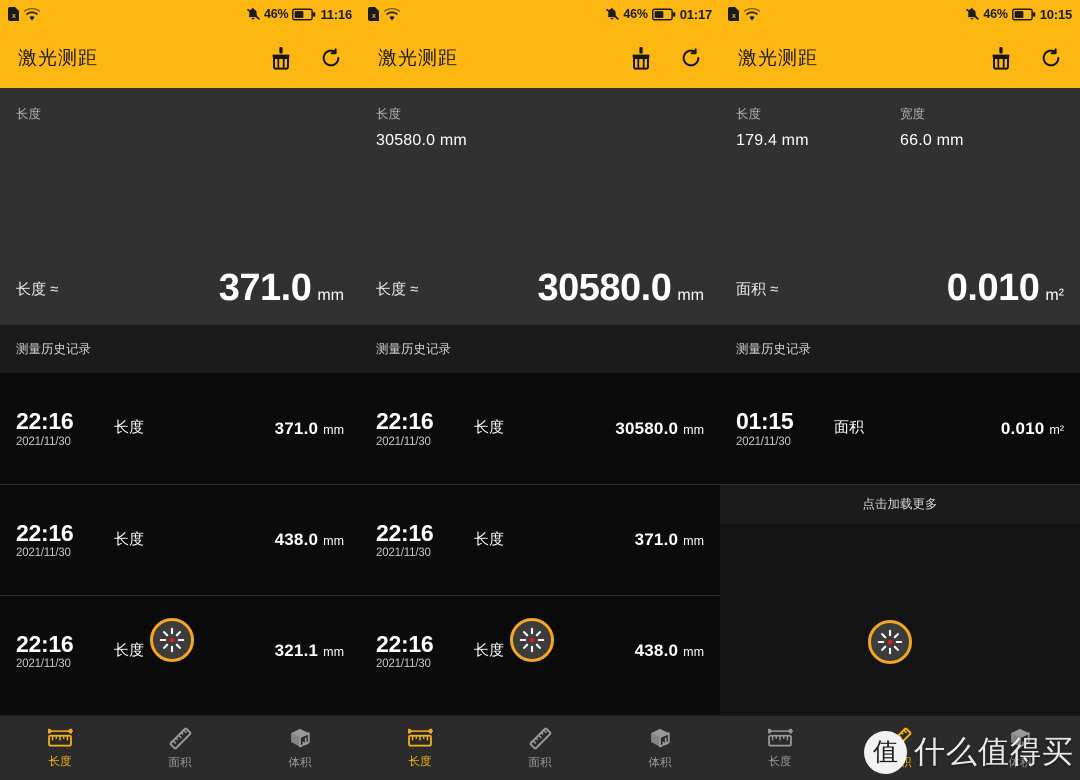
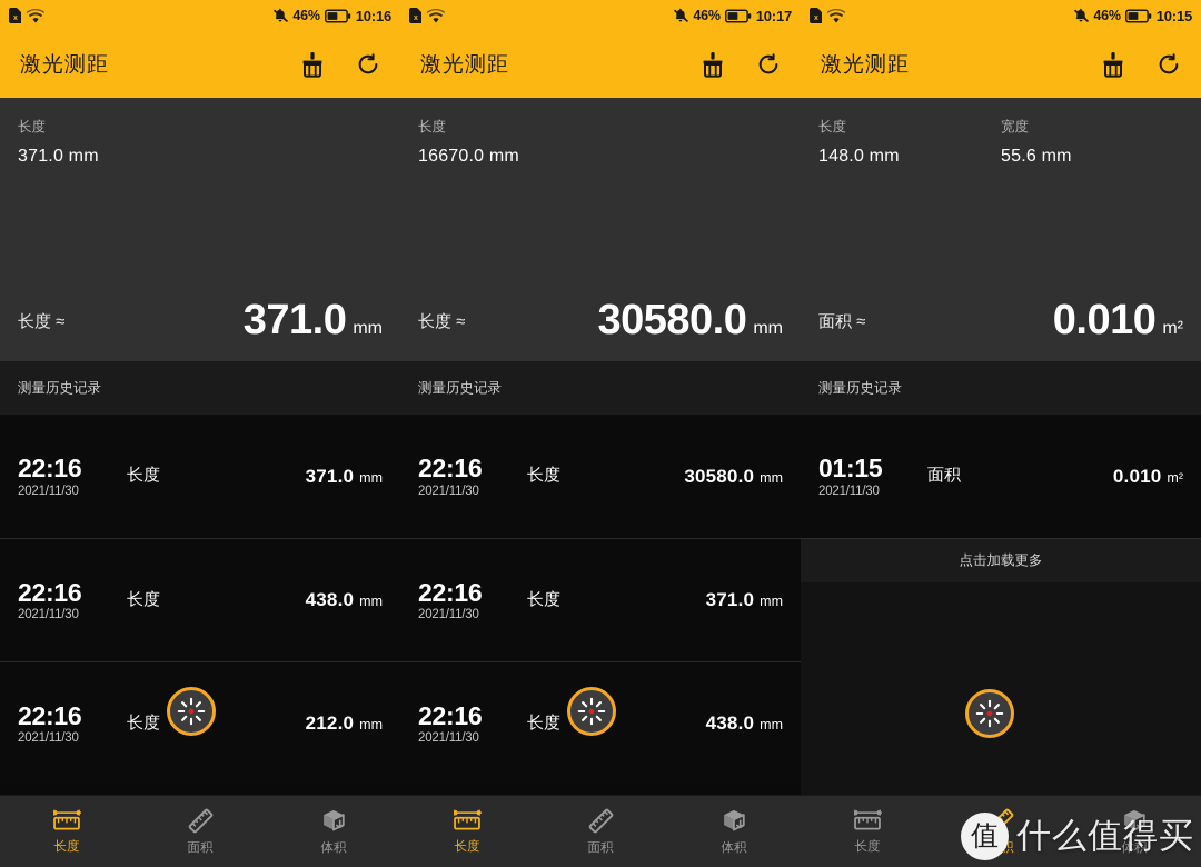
  46%
- 11:16
+ 10:16
  激光测距
  长度
+ 371.0 mm
  长度 ≈
  371.0
  mm
  测量历史记录
  22:16
  2021/11/30
  长度
  371.0
  mm
  22:16
  2021/11/30
  长度
  438.0
  mm
  22:16
  2021/11/30
  长度
- 321.1
+ 212.0
  mm
  长度
  面积
  体积
  46%
- 01:17
+ 10:17
  激光测距
  长度
- 30580.0 mm
+ 16670.0 mm
  长度 ≈
  30580.0
  mm
  测量历史记录
  22:16
  2021/11/30
  长度
  30580.0
  mm
  22:16
  2021/11/30
  长度
  371.0
  mm
  22:16
  2021/11/30
  长度
  438.0
  mm
  长度
  面积
  体积
  46%
  10:15
  激光测距
  长度
- 179.4 mm
+ 148.0 mm
  宽度
- 66.0 mm
+ 55.6 mm
  面积 ≈
  0.010
  m²
  测量历史记录
  01:15
  2021/11/30
  面积
  0.010
  m²
  点击加载更多
  长度
  体积
  值
  什么值得买
